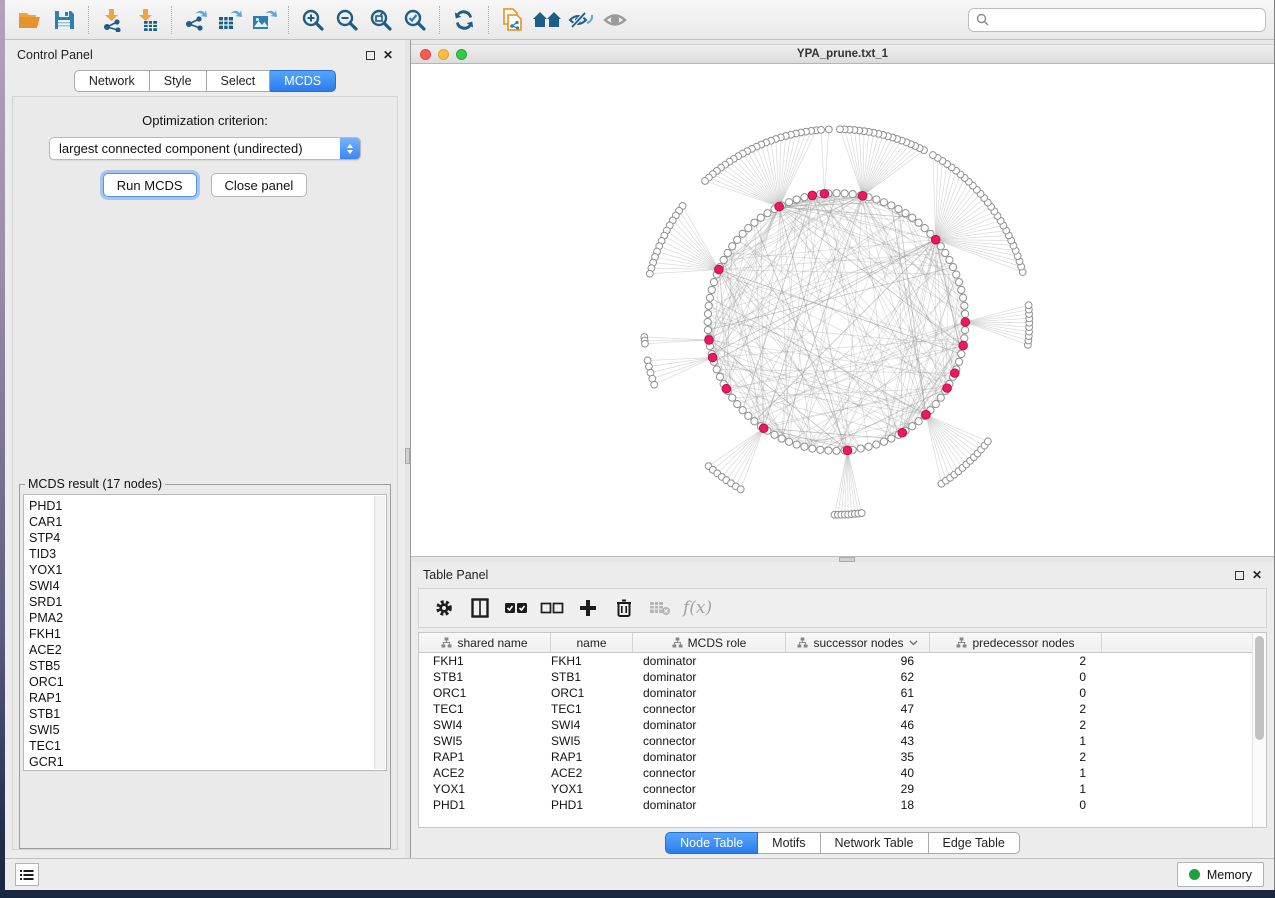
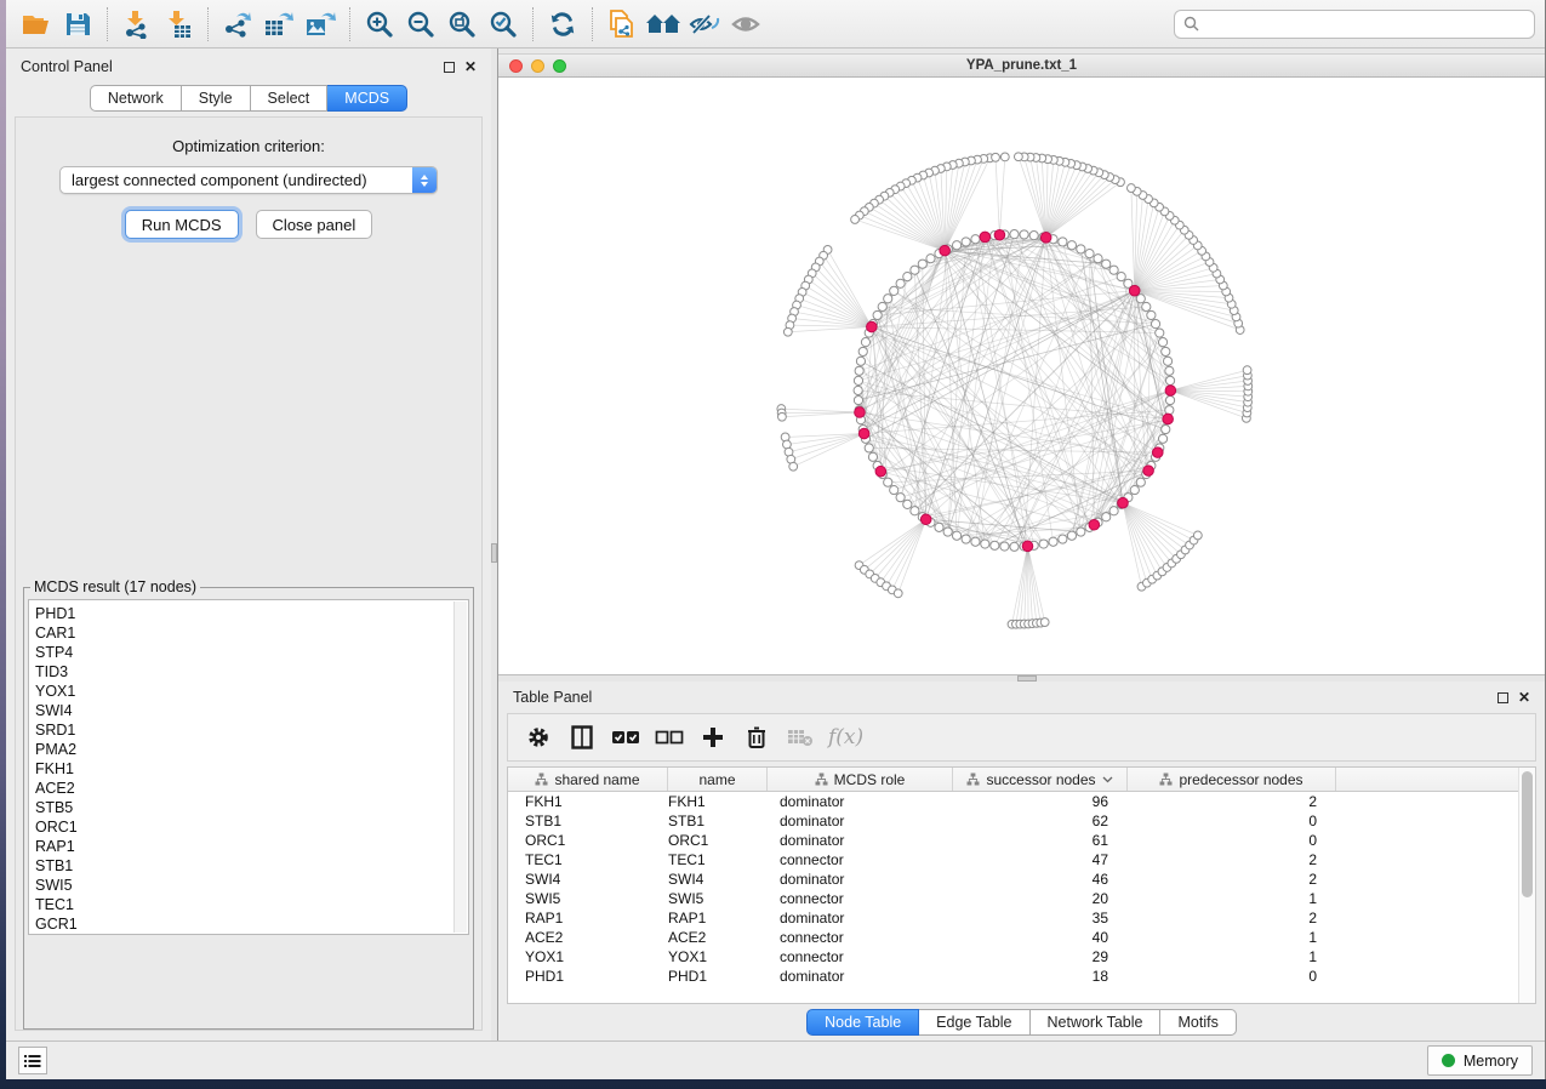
  Control Panel
  ✕
  Network
  Style
  Select
  MCDS
  Optimization criterion:
  largest connected component (undirected)
  Run MCDS
  Close panel
  MCDS result (17 nodes)
  PHD1
  CAR1
  STP4
  TID3
  YOX1
  SWI4
  SRD1
  PMA2
  FKH1
  ACE2
  STB5
  ORC1
  RAP1
  STB1
  SWI5
  TEC1
  GCR1
  YPA_prune.txt_1
  Table Panel
  ✕
  f(x)
  shared name
  name
  MCDS role
  successor nodes
  predecessor nodes
  FKH1
  FKH1
  dominator
  96
  2
  STB1
  STB1
  dominator
  62
  0
  ORC1
  ORC1
  dominator
  61
  0
  TEC1
  TEC1
  connector
  47
  2
  SWI4
  SWI4
  dominator
  46
  2
  SWI5
  SWI5
  connector
- 43
+ 20
  1
  RAP1
  RAP1
  dominator
  35
  2
  ACE2
  ACE2
  connector
  40
  1
  YOX1
  YOX1
  connector
  29
  1
  PHD1
  PHD1
  dominator
  18
  0
  Node Table
- Motifs
+ Edge Table
  Network Table
- Edge Table
+ Motifs
  Memory
